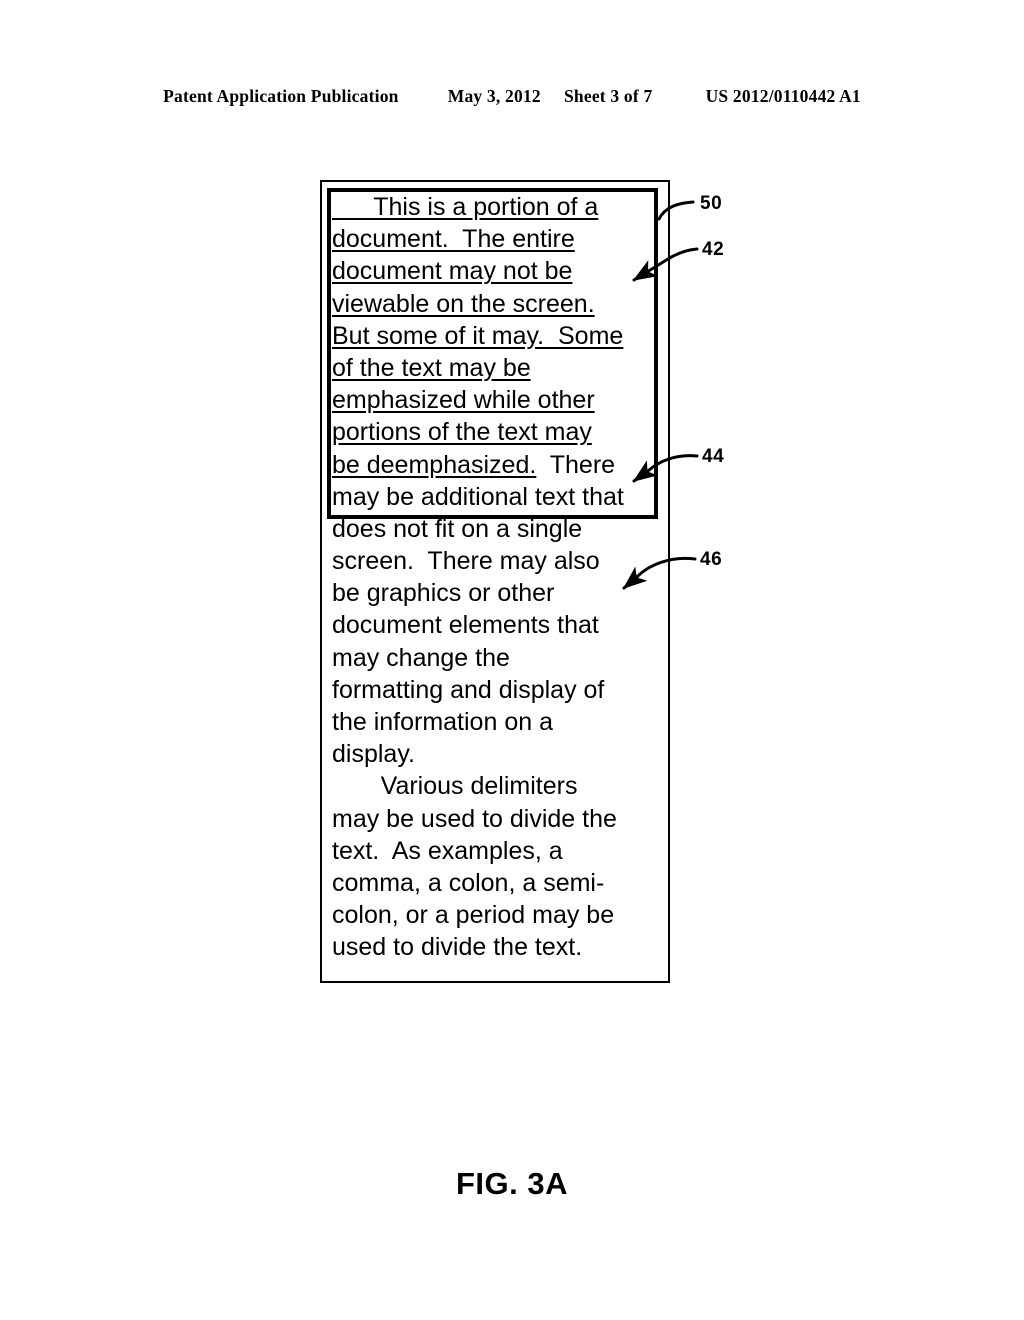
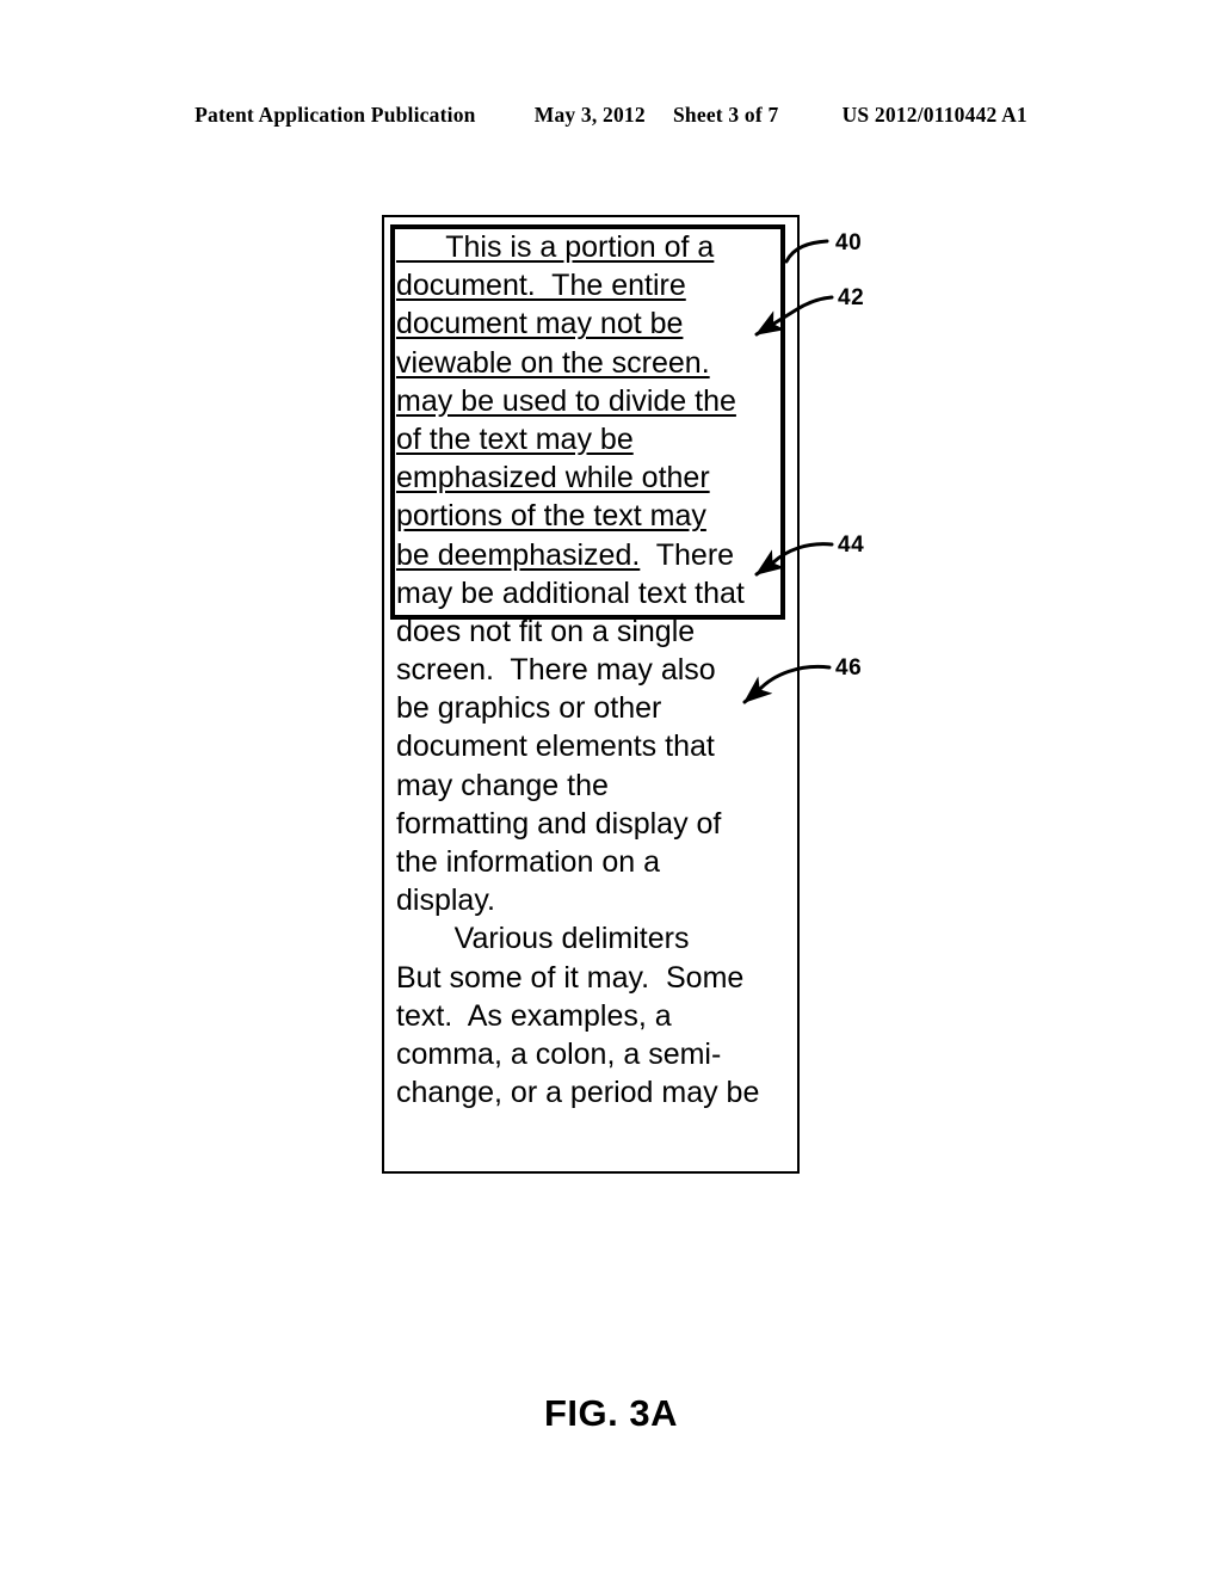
  Patent Application Publication May 3, 2012 Sheet 3 of 7 US 2012/0110442 A1
  This is a portion of a
  document. The entire
  document may not be
  viewable on the screen.
- But some of it may. Some
+ may be used to divide the
  of the text may be
  emphasized while other
  portions of the text may
  be deemphasized. There
  may be additional text that
  does not fit on a single
  screen. There may also
  be graphics or other
  document elements that
  may change the
  formatting and display of
  the information on a
  display.
  Various delimiters
- may be used to divide the
+ But some of it may. Some
  text. As examples, a
  comma, a colon, a semi-
- colon, or a period may be
+ change, or a period may be
- used to divide the text.
- 50
+ 40
  42
  44
  46
  FIG. 3A
